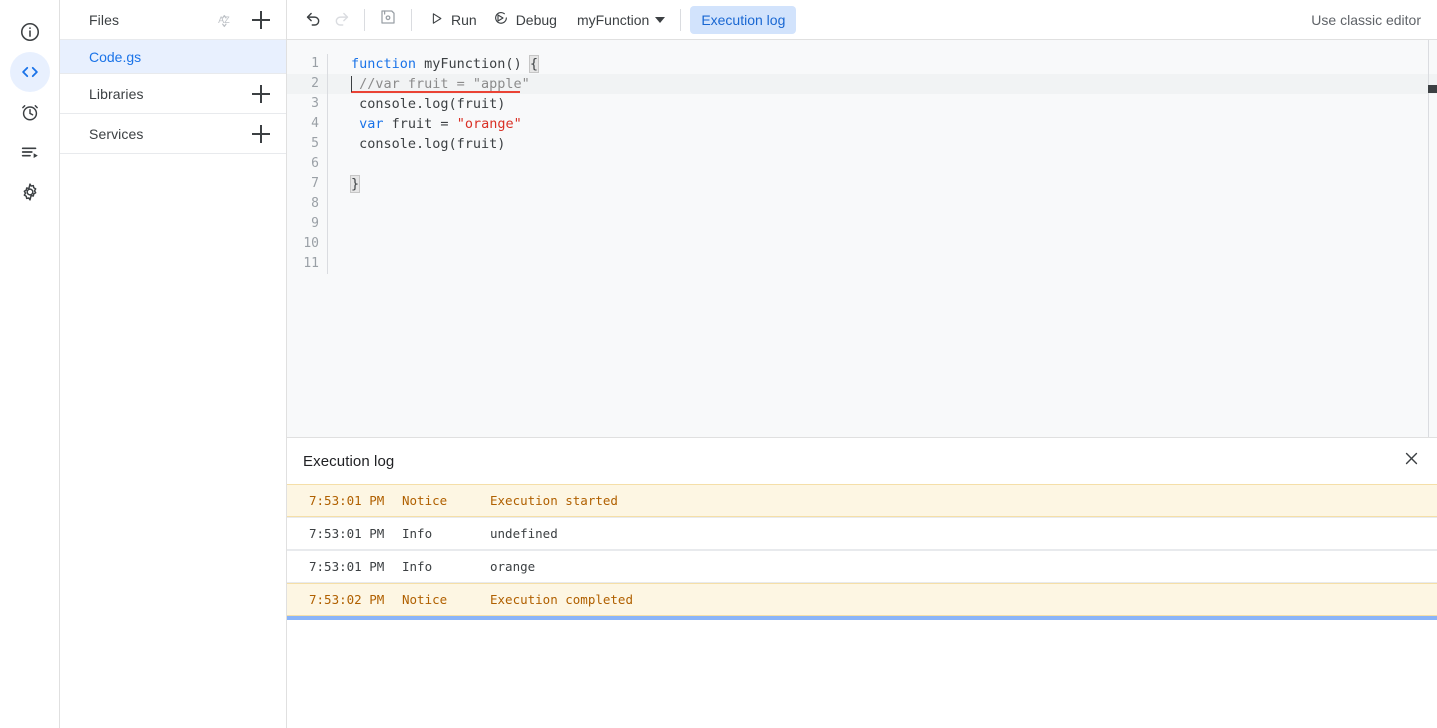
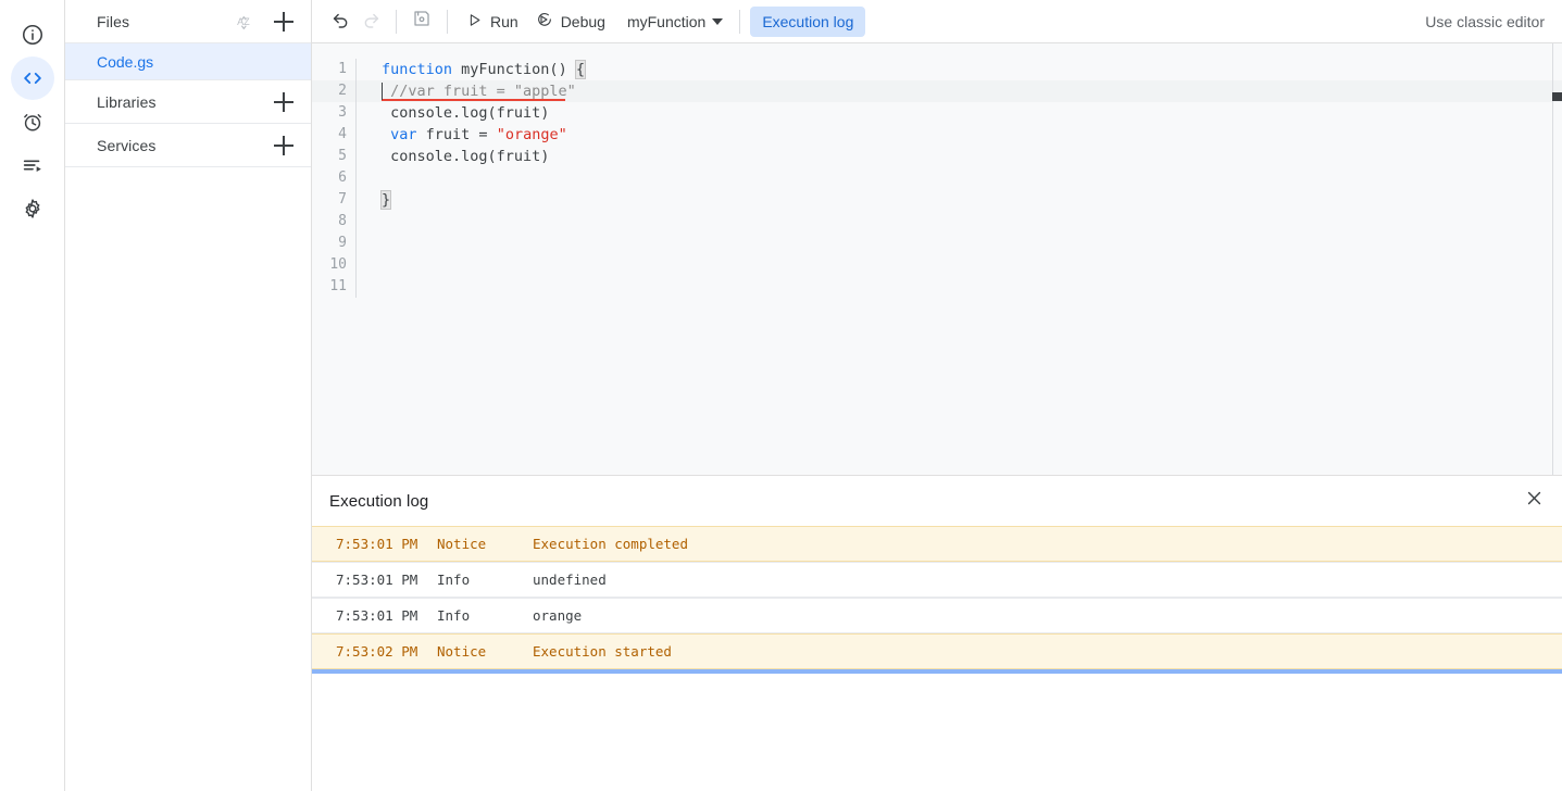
  Files
  AZ
  Code.gs
  Libraries
  Services
  Run
  Debug
  myFunction
  Execution log
  Use classic editor
  1
  function myFunction() {
  2
  //var fruit = "apple"
  3
  console.log(fruit)
  4
  var fruit = "orange"
  5
  console.log(fruit)
  6
  7
  }
  8
  9
  10
  11
  Execution log
  7:53:01 PM
  Notice
- Execution started
+ Execution completed
  7:53:01 PM
  Info
  undefined
  7:53:01 PM
  Info
  orange
  7:53:02 PM
  Notice
- Execution completed
+ Execution started
